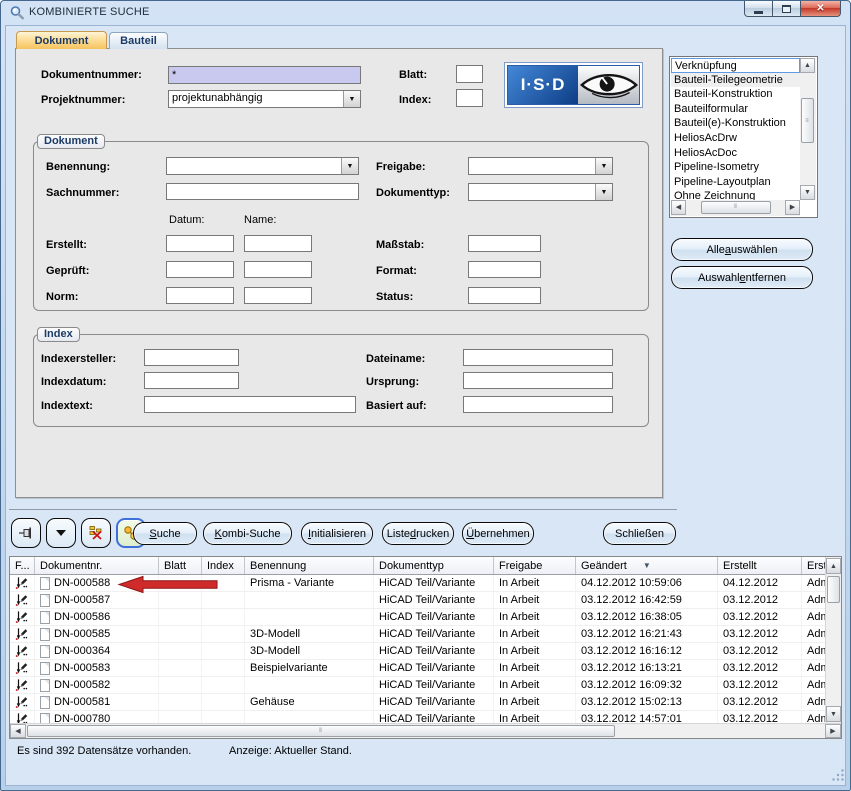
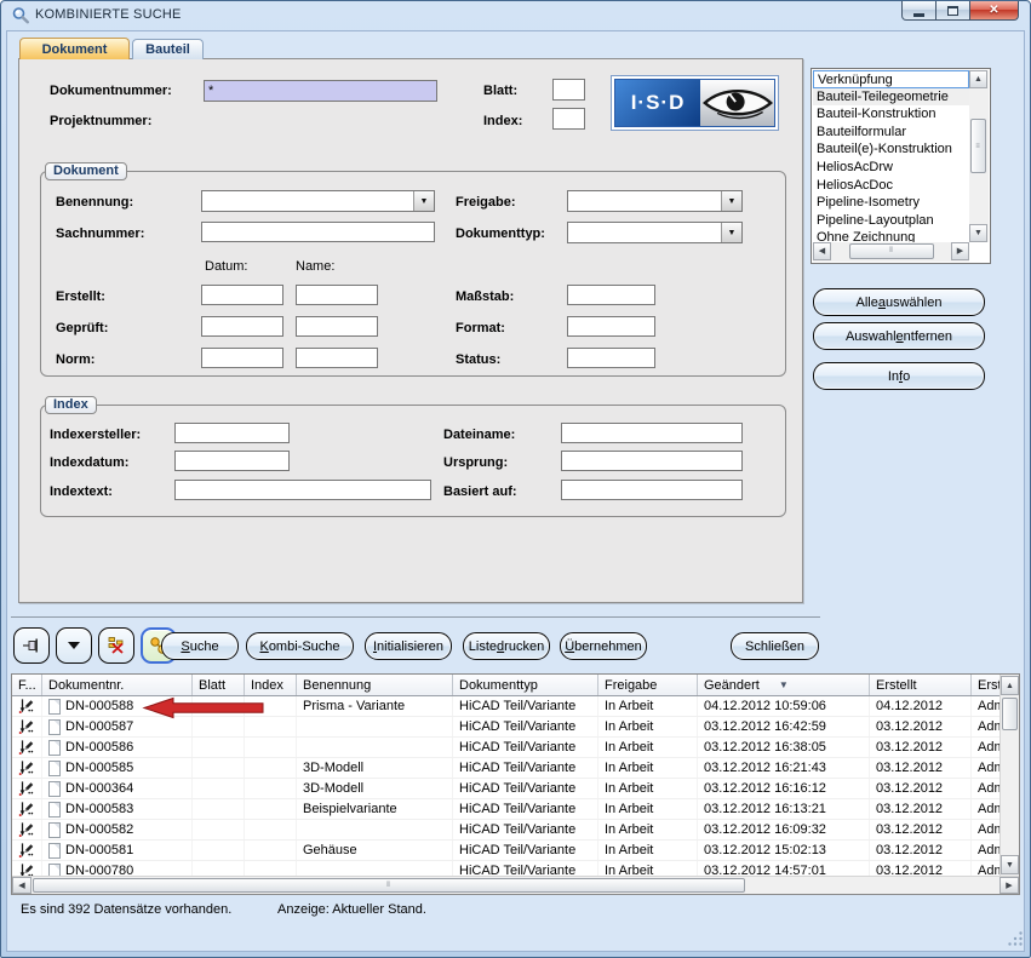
  KOMBINIERTE SUCHE
  ✕
  Dokument
  Bauteil
  Dokumentnummer:
  *
  Projektnummer:
- projektunabhängig
  Blatt:
  Index:
  I·S·D
  Dokument
  Benennung:
  Sachnummer:
  Datum:
  Name:
  Erstellt:
  Geprüft:
  Norm:
  Freigabe:
  Dokumenttyp:
  Maßstab:
  Format:
  Status:
  Index
  Indexersteller:
  Indexdatum:
  Indextext:
  Dateiname:
  Ursprung:
  Basiert auf:
  Verknüpfung
  Bauteil-Teilegeometrie
  Bauteil-Konstruktion
  Bauteilformular
  Bauteil(e)-Konstruktion
  HeliosAcDrw
  HeliosAcDoc
  Pipeline-Isometry
  Pipeline-Layoutplan
  Ohne Zeichnung
  Alle
  a
  uswählen
  Auswahl
  e
  ntfernen
+ In
+ f
+ o
  S
  uche
  K
  ombi-Suche
  I
  nitialisieren
  Liste
  d
  rucken
  Ü
  bernehmen
  Schließen
  F...
  Dokumentnr.
  Blatt
  Index
  Benennung
  Dokumenttyp
  Freigabe
  Geändert
  ▼
  Erstellt
  DN-000588
  Prisma - Variante
  HiCAD Teil/Variante
  In Arbeit
  04.12.2012 10:59:06
  04.12.2012
  DN-000587
  HiCAD Teil/Variante
  In Arbeit
  03.12.2012 16:42:59
  03.12.2012
  DN-000586
  HiCAD Teil/Variante
  In Arbeit
  03.12.2012 16:38:05
  03.12.2012
  DN-000585
  3D-Modell
  HiCAD Teil/Variante
  In Arbeit
  03.12.2012 16:21:43
  03.12.2012
  DN-000364
  3D-Modell
  HiCAD Teil/Variante
  In Arbeit
  03.12.2012 16:16:12
  03.12.2012
  DN-000583
  Beispielvariante
  HiCAD Teil/Variante
  In Arbeit
  03.12.2012 16:13:21
  03.12.2012
  DN-000582
  HiCAD Teil/Variante
  In Arbeit
  03.12.2012 16:09:32
  03.12.2012
  DN-000581
  Gehäuse
  HiCAD Teil/Variante
  In Arbeit
  03.12.2012 15:02:13
  03.12.2012
  DN-000780
  HiCAD Teil/Variante
  In Arbeit
  03.12.2012 14:57:01
  03.12.2012
  Es sind 392 Datensätze vorhanden.
  Anzeige: Aktueller Stand.
